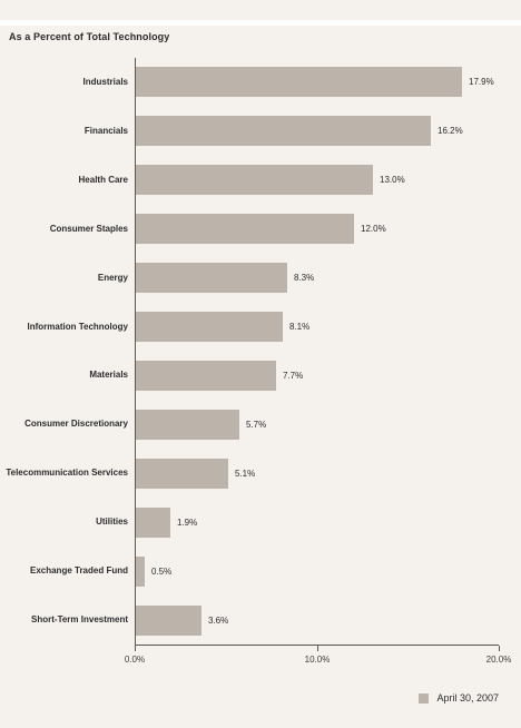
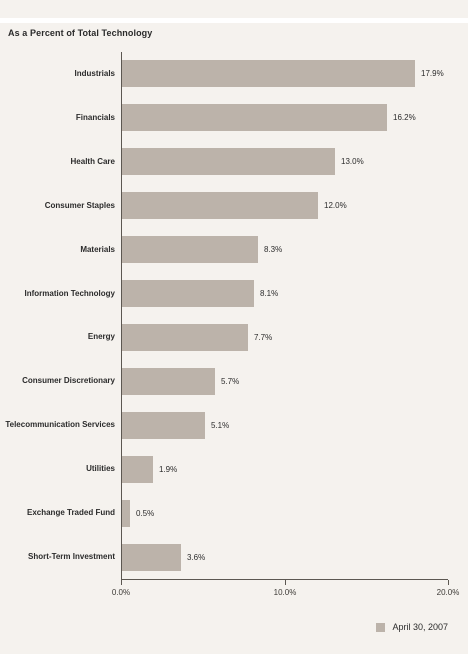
  As a Percent of Total Technology
  Industrials
  Financials
  Health Care
  Consumer Staples
- Energy
+ Materials
  Information Technology
- Materials
+ Energy
  Consumer Discretionary
  Telecommunication Services
  Utilities
  Exchange Traded Fund
  Short-Term Investment
  17.9%
  16.2%
  13.0%
  12.0%
  8.3%
  8.1%
  7.7%
  5.7%
  5.1%
  1.9%
  0.5%
  3.6%
  0.0%
  10.0%
  20.0%
  April 30, 2007
